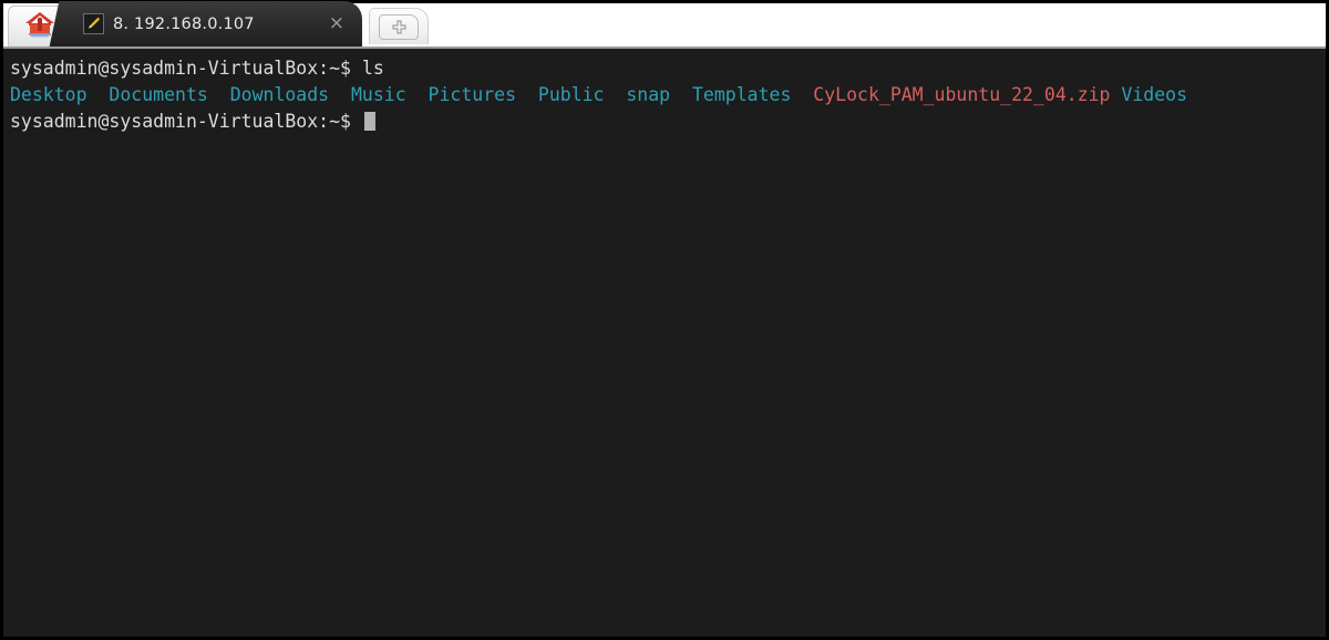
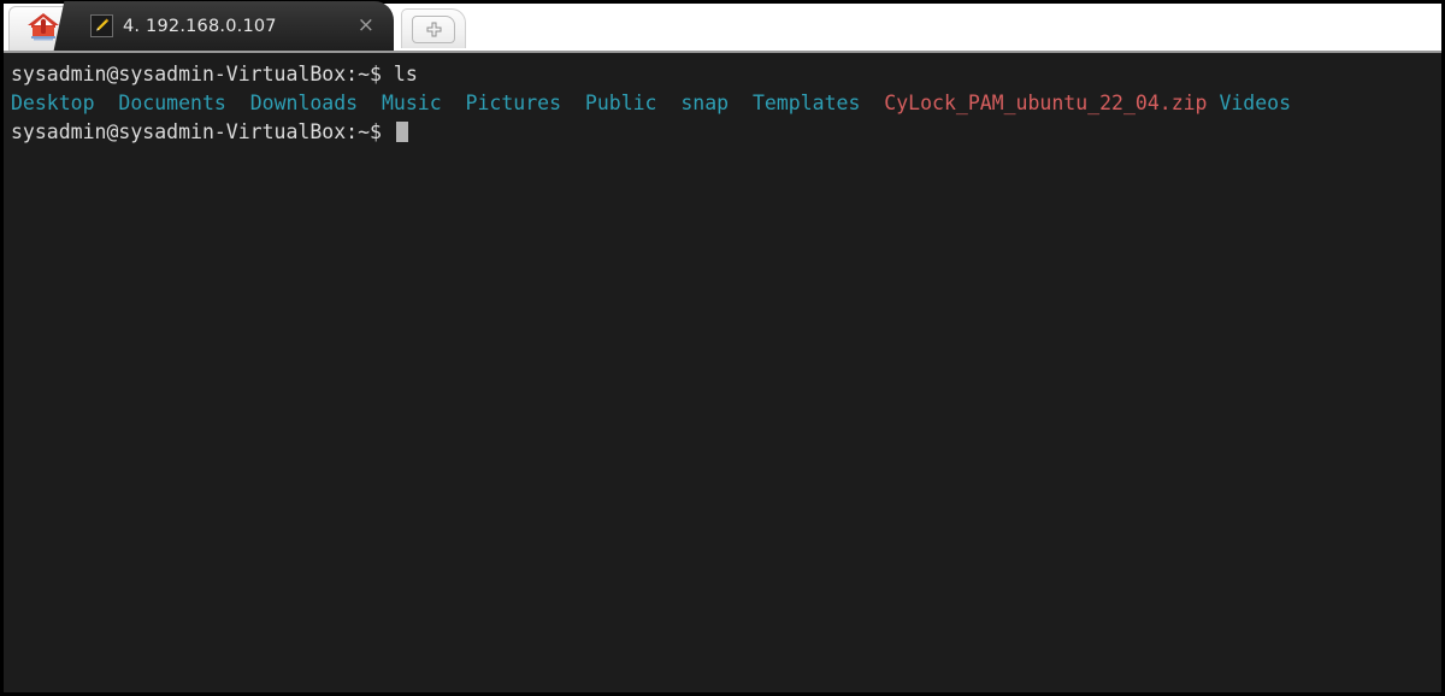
- 8. 192.168.0.107
+ 4. 192.168.0.107
  ×
  sysadmin@sysadmin-VirtualBox:~$ ls
  Desktop Documents Downloads Music Pictures Public snap Templates CyLock_PAM_ubuntu_22_04.zip Videos
  sysadmin@sysadmin-VirtualBox:~$
